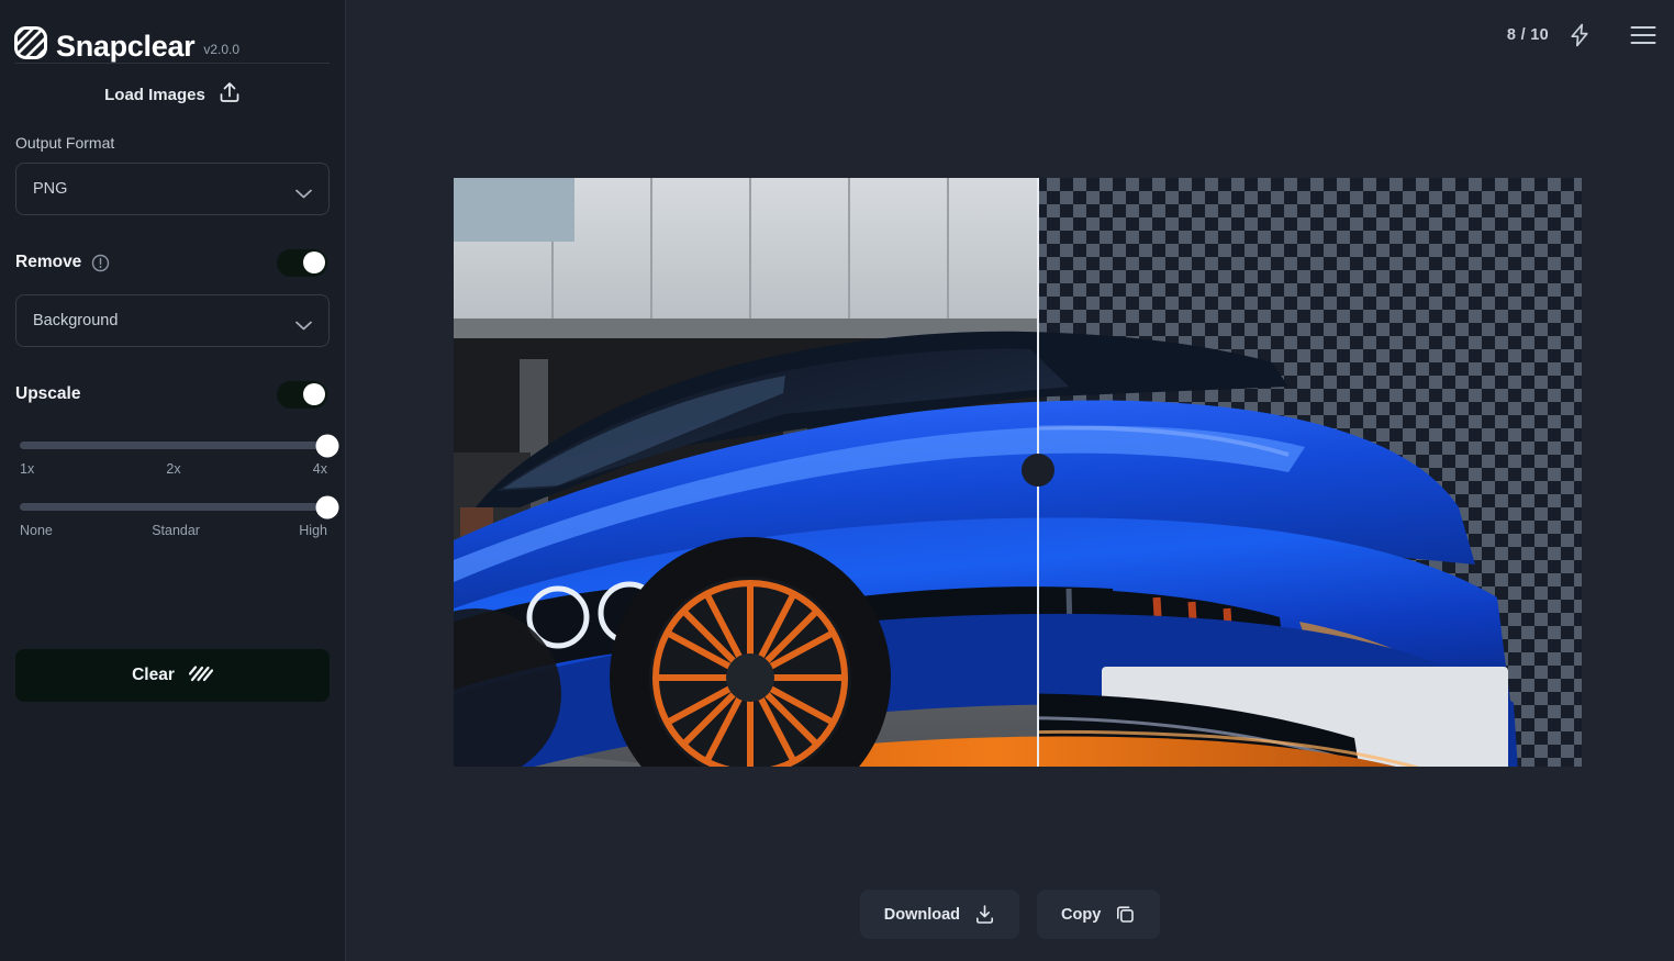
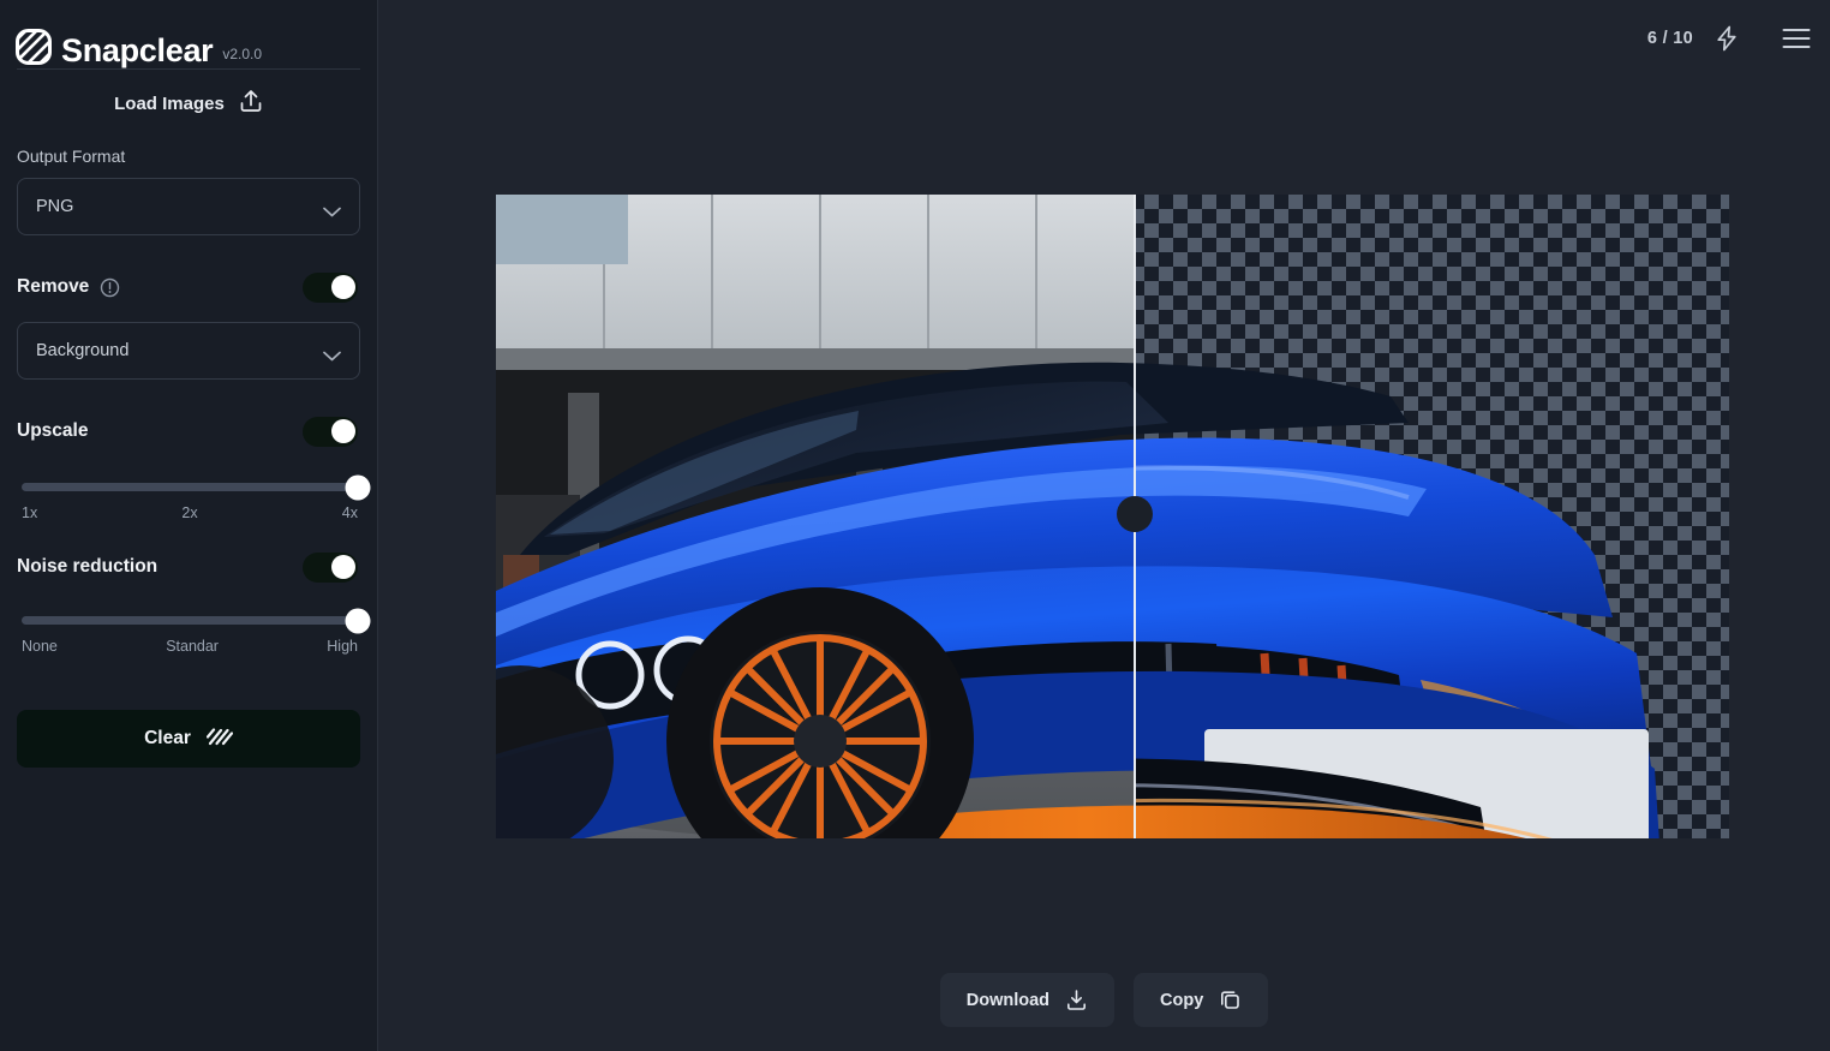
  Snapclear
  v2.0.0
  Load Images
  Output Format
  PNG
  Remove
  Background
  Upscale
  1x
  2x
  4x
+ Noise reduction
  None
  Standar
  High
  Clear
- 8 / 10
+ 6 / 10
  Download
  Copy
